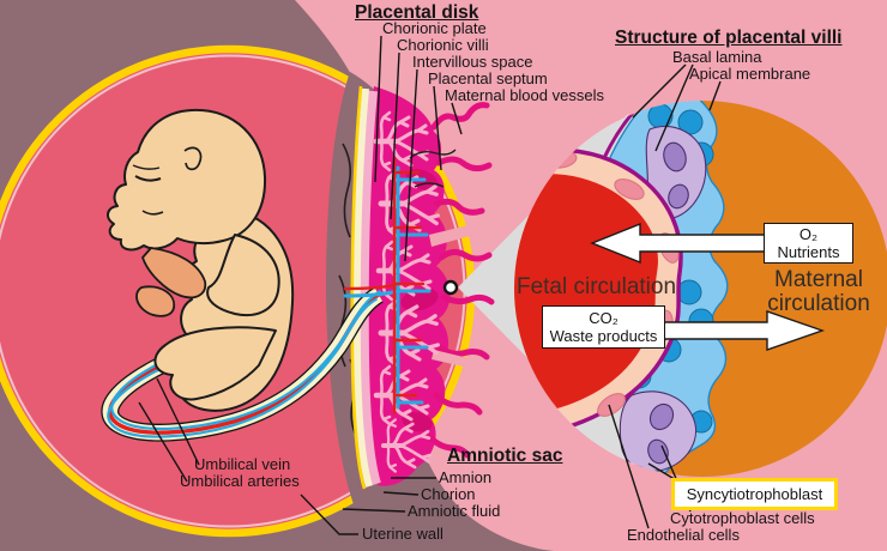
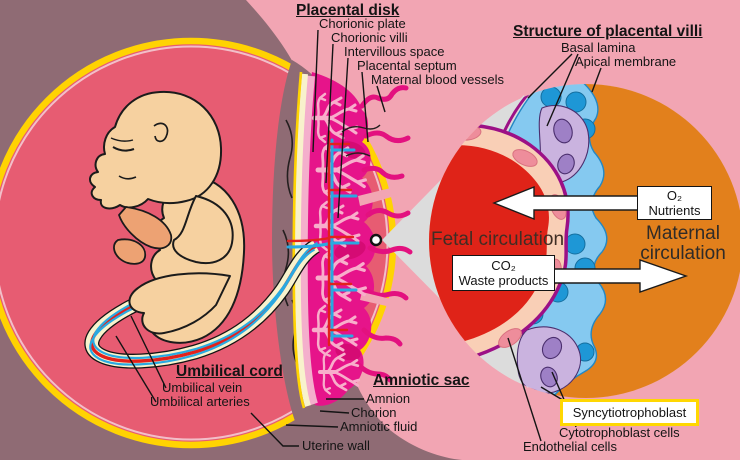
  Placental disk
  Chorionic plate
  Chorionic villi
  Intervillous space
  Placental septum
  Maternal blood vessels
  Structure of placental villi
  Basal lamina
  Apical membrane
  Fetal circulation
  Maternal
  circulation
  O₂
  Nutrients
  CO₂
  Waste products
  Syncytiotrophoblast
  Cytotrophoblast cells
  Endothelial cells
+ Umbilical cord
  Umbilical vein
  Umbilical arteries
  Amniotic sac
  Amnion
  Chorion
  Amniotic fluid
  Uterine wall
